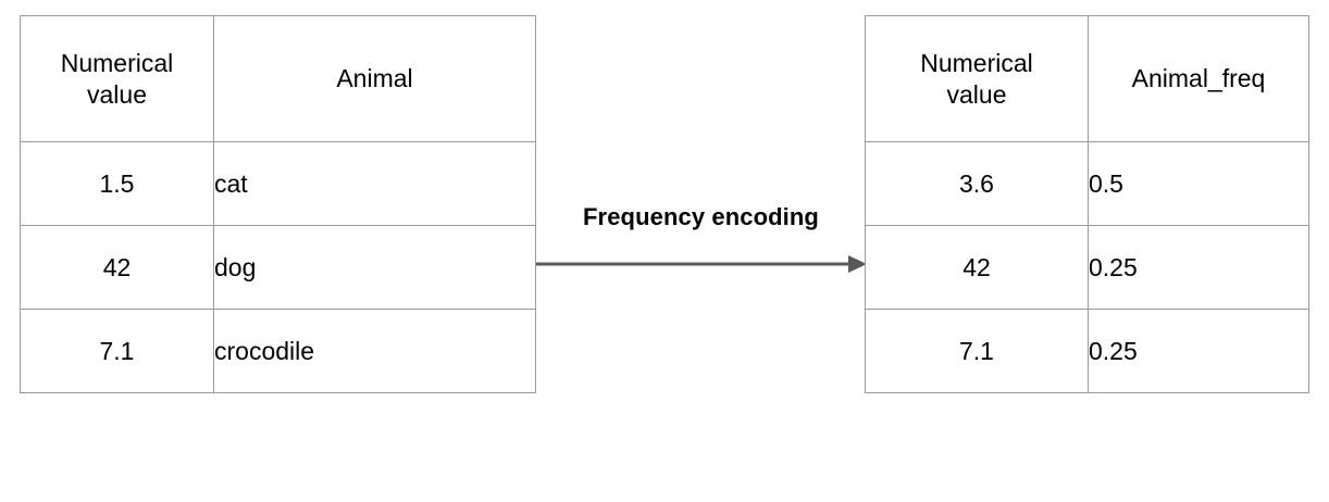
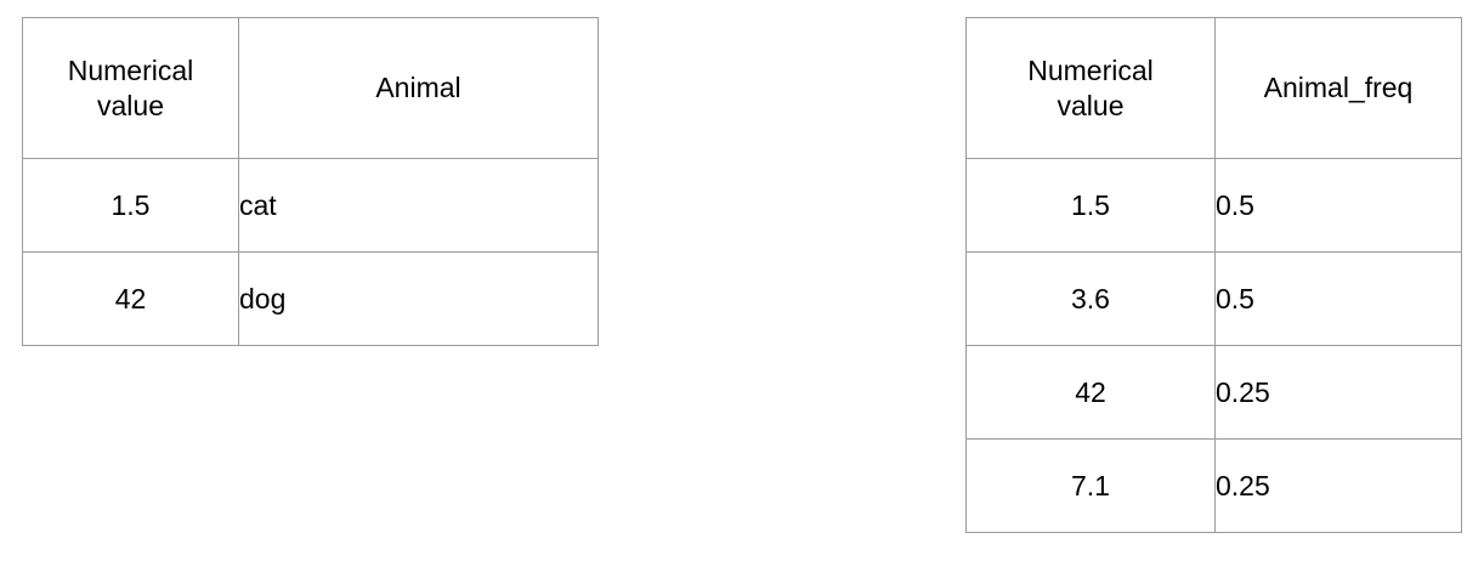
  Numerical value	Animal
  1.5	cat
  42	dog
- 7.1	crocodile
- Frequency encoding
  Numerical value	Animal_freq
+ 1.5	0.5
  3.6	0.5
  42	0.25
  7.1	0.25
